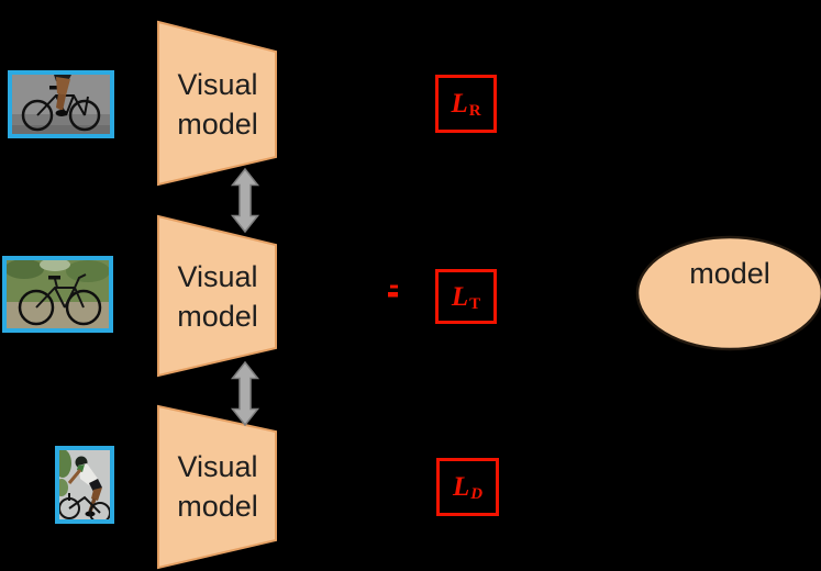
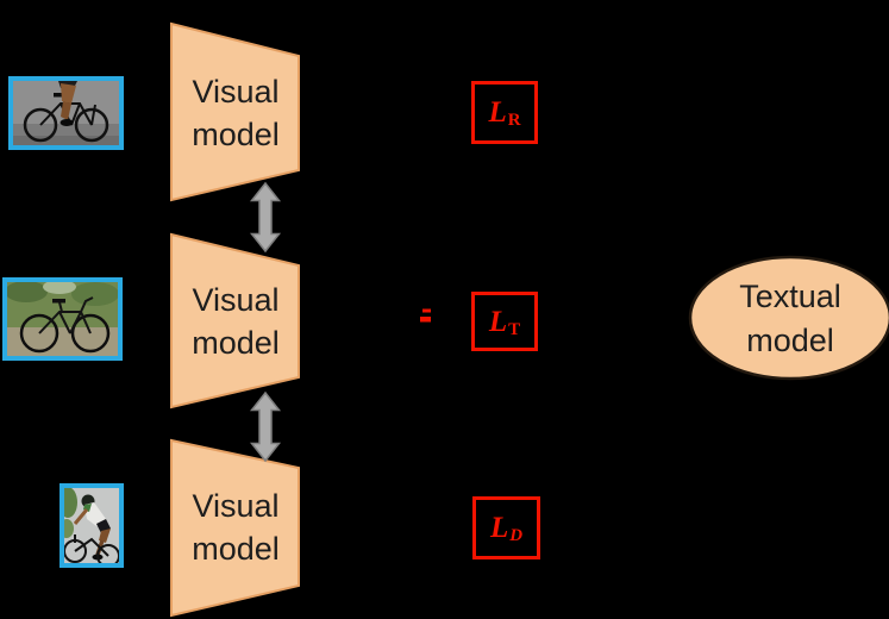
  Visual
  model
  Visual
  model
  Visual
  model
+ Textual
  model
  L
  R
  L
  T
  L
  D
